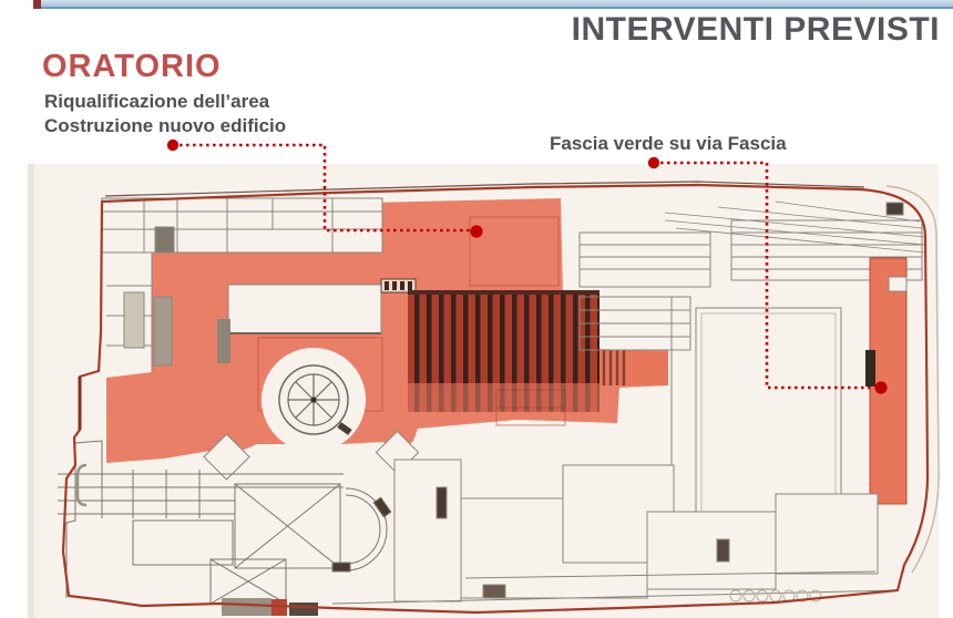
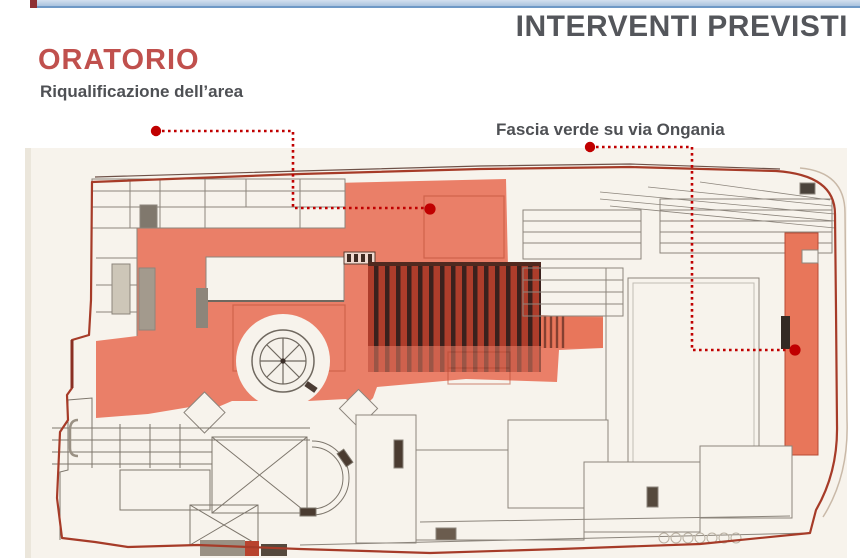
  INTERVENTI PREVISTI
  ORATORIO
  Riqualificazione dell’area
- Costruzione nuovo edificio
- Fascia verde su via Fascia
+ Fascia verde su via Ongania
